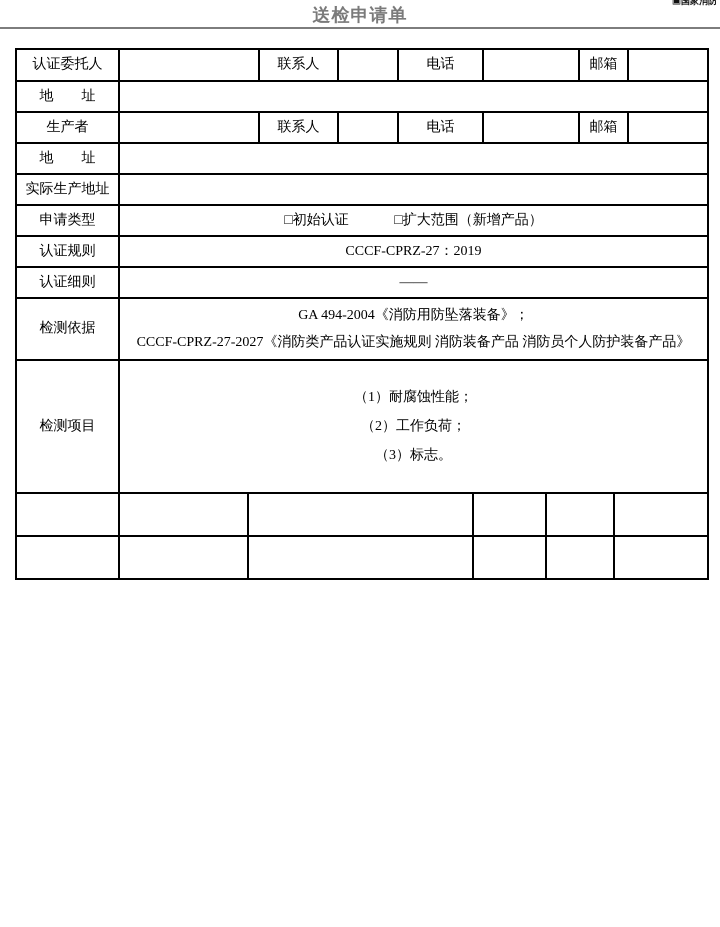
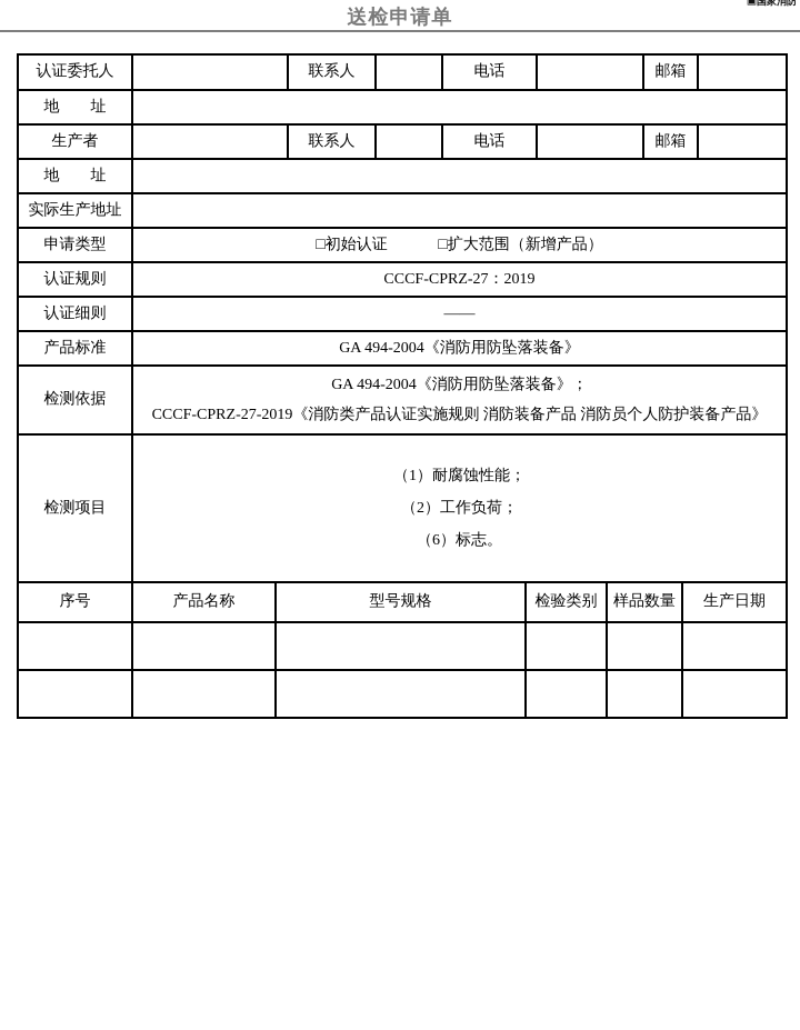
  ▣国家消防
  送检申请单
  认证委托人		联系人		电话		邮箱
  地 址
  生产者		联系人		电话		邮箱
  地 址
  实际生产地址
  申请类型	□初始认证 □扩大范围（新增产品）
  认证规则	CCCF-CPRZ-27：2019
  认证细则	——
+ 产品标准	GA 494-2004《消防用防坠落装备》
- 检测依据	GA 494-2004《消防用防坠落装备》； CCCF-CPRZ-27-2027《消防类产品认证实施规则 消防装备产品 消防员个人防护装备产品》
+ 检测依据	GA 494-2004《消防用防坠落装备》； CCCF-CPRZ-27-2019《消防类产品认证实施规则 消防装备产品 消防员个人防护装备产品》
- 检测项目	（1）耐腐蚀性能； （2）工作负荷； （3）标志。
+ 检测项目	（1）耐腐蚀性能； （2）工作负荷； （6）标志。
+ 序号	产品名称	型号规格	检验类别	样品数量	生产日期
